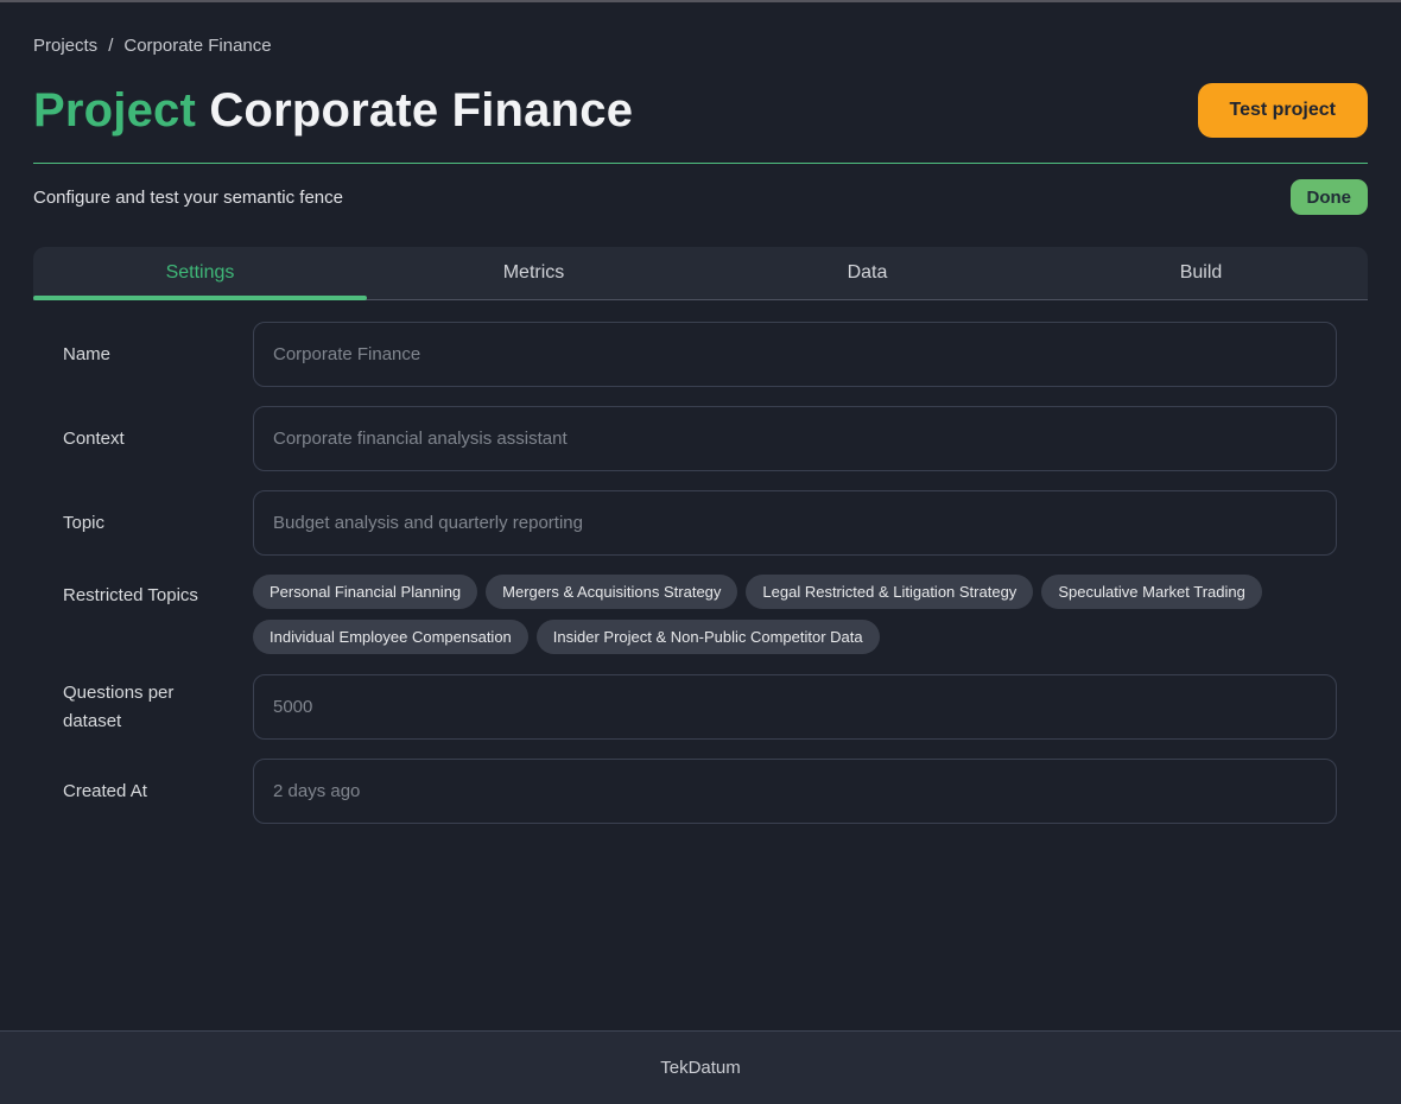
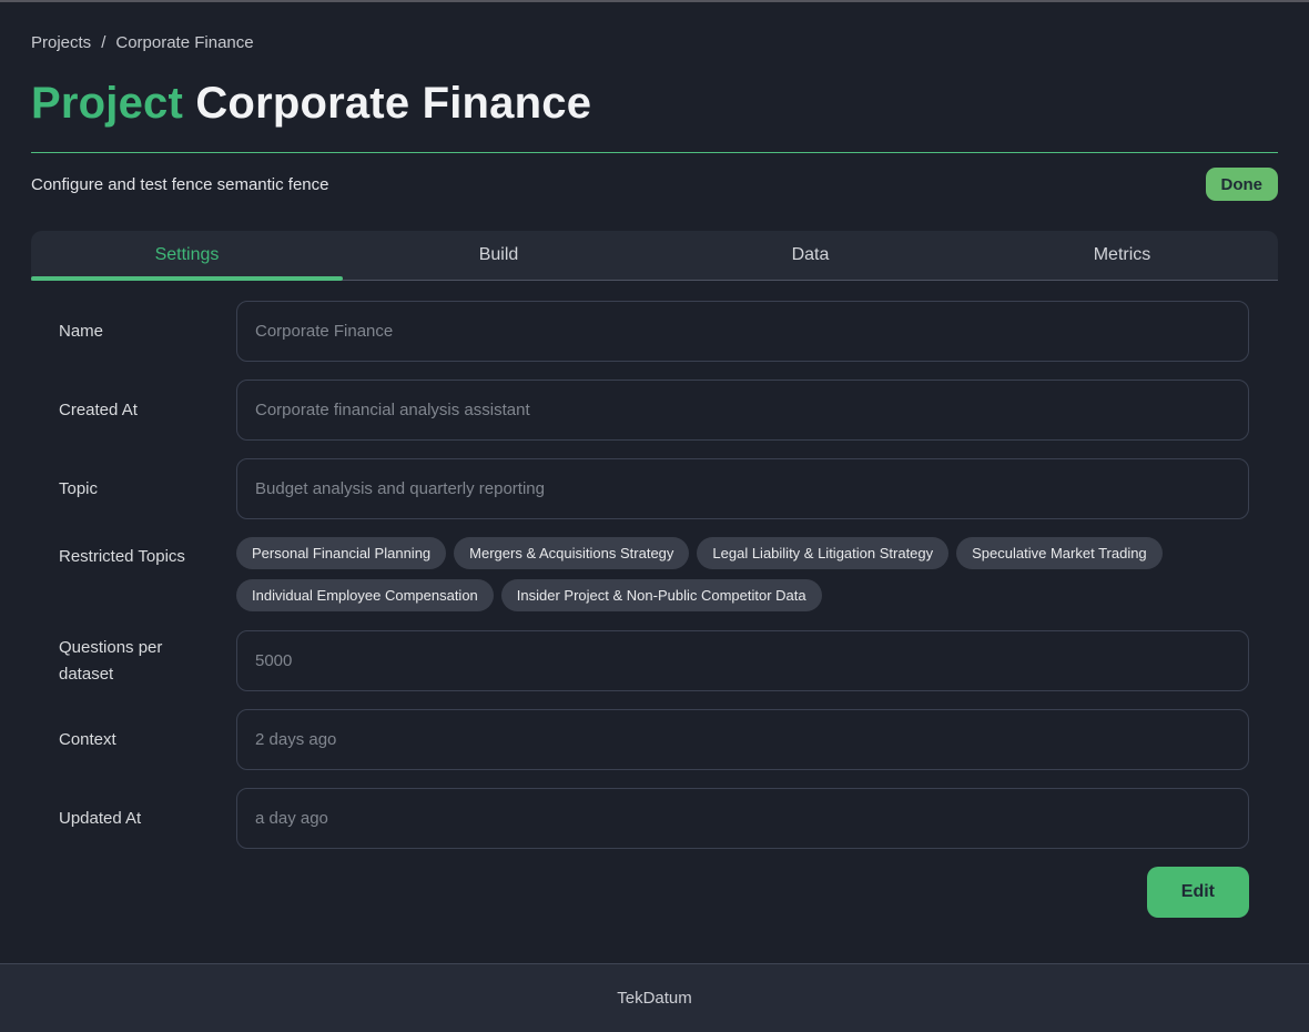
  Projects
  /
  Corporate Finance
  Project Corporate Finance
- Test project
- Configure and test your semantic fence
+ Configure and test fence semantic fence
  Done
  Settings
- Metrics
+ Build
  Data
- Build
+ Metrics
  Name
  Corporate Finance
- Context
+ Created At
  Corporate financial analysis assistant
  Topic
  Budget analysis and quarterly reporting
  Restricted Topics
  Personal Financial Planning
  Mergers & Acquisitions Strategy
- Legal Restricted & Litigation Strategy
+ Legal Liability & Litigation Strategy
  Speculative Market Trading
  Individual Employee Compensation
  Insider Project & Non-Public Competitor Data
  Questions per dataset
  5000
- Created At
+ Context
  2 days ago
+ Updated At
+ a day ago
+ Edit
  TekDatum
